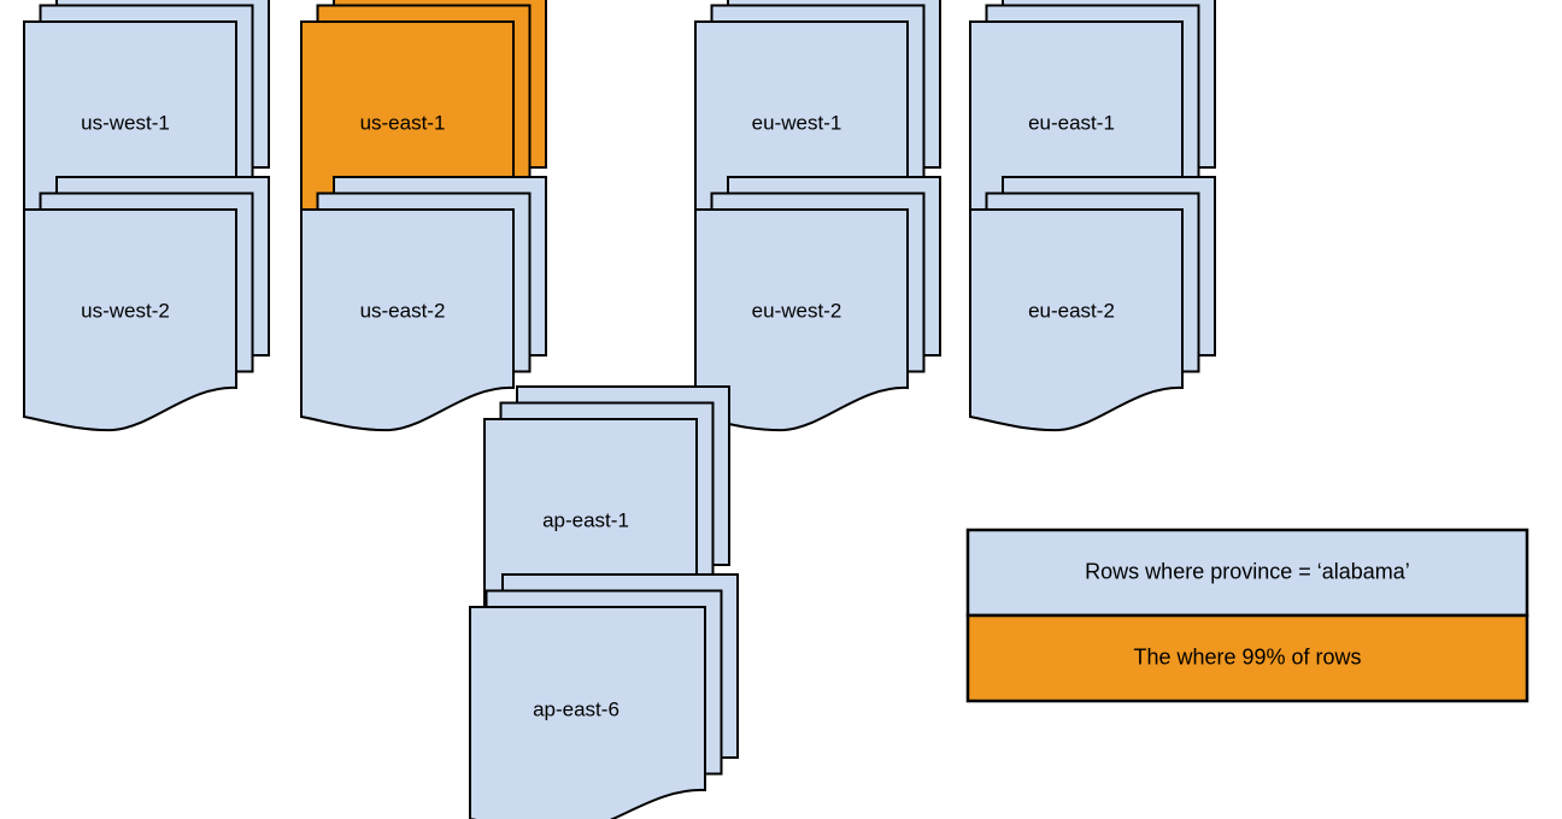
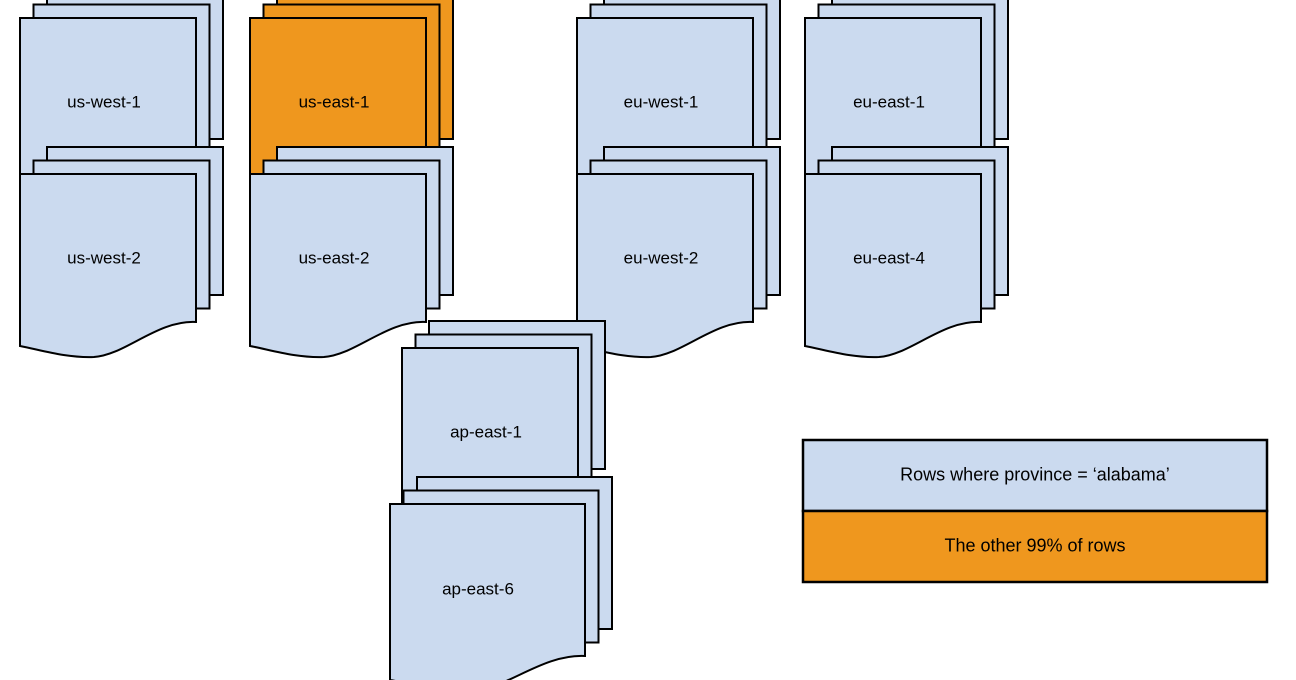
  us-west-1
  us-east-1
  eu-west-1
  eu-east-1
  us-west-2
  us-east-2
  eu-west-2
- eu-east-2
+ eu-east-4
  ap-east-1
  ap-east-6
  Rows where province = ‘alabama’
- The where 99% of rows
+ The other 99% of rows
